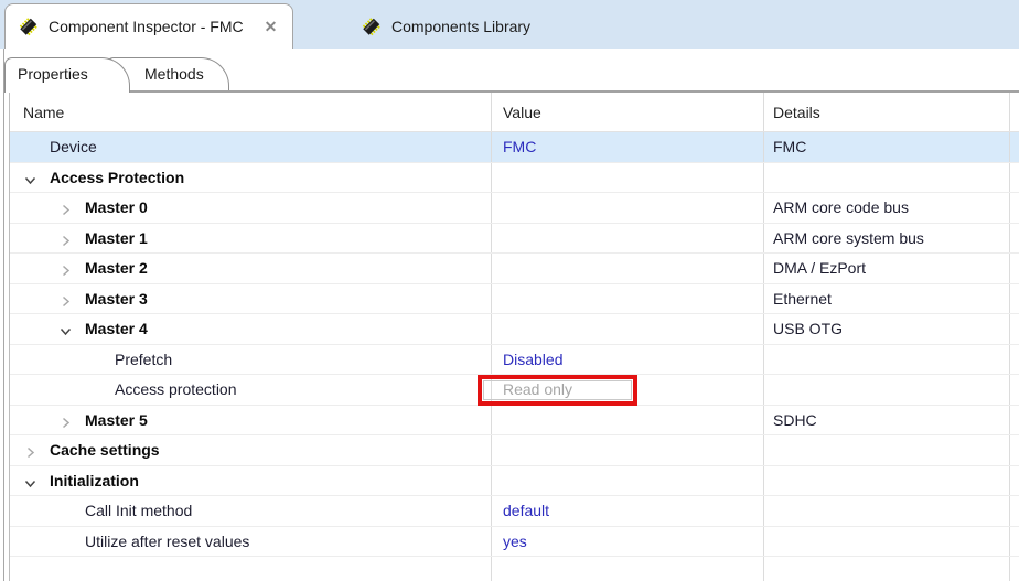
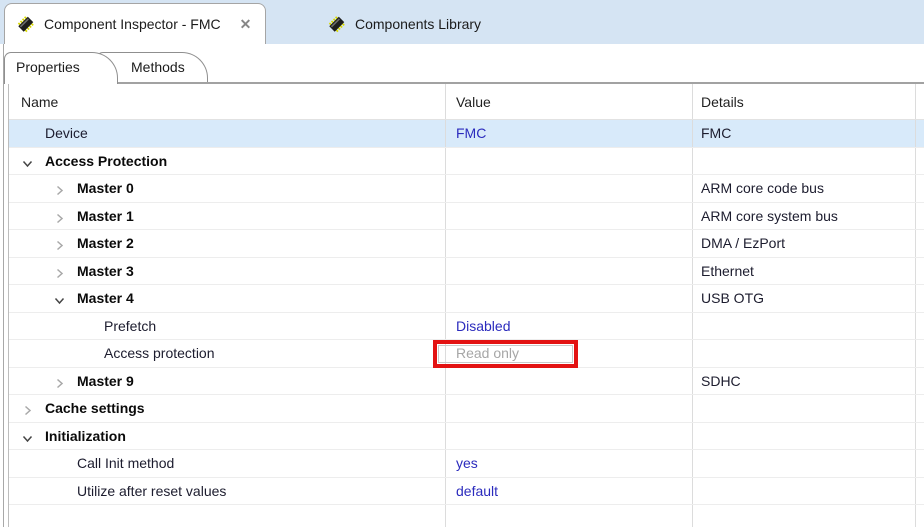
  Component Inspector - FMC
  ✕
  Components Library
  Properties
  Methods
  Name
  Value
  Details
  Device
  FMC
  FMC
  Access Protection
  Master 0
  ARM core code bus
  Master 1
  ARM core system bus
  Master 2
  DMA / EzPort
  Master 3
  Ethernet
  Master 4
  USB OTG
  Prefetch
  Disabled
  Access protection
  Read only
- Master 5
+ Master 9
  SDHC
  Cache settings
  Initialization
  Call Init method
- default
+ yes
  Utilize after reset values
- yes
+ default
